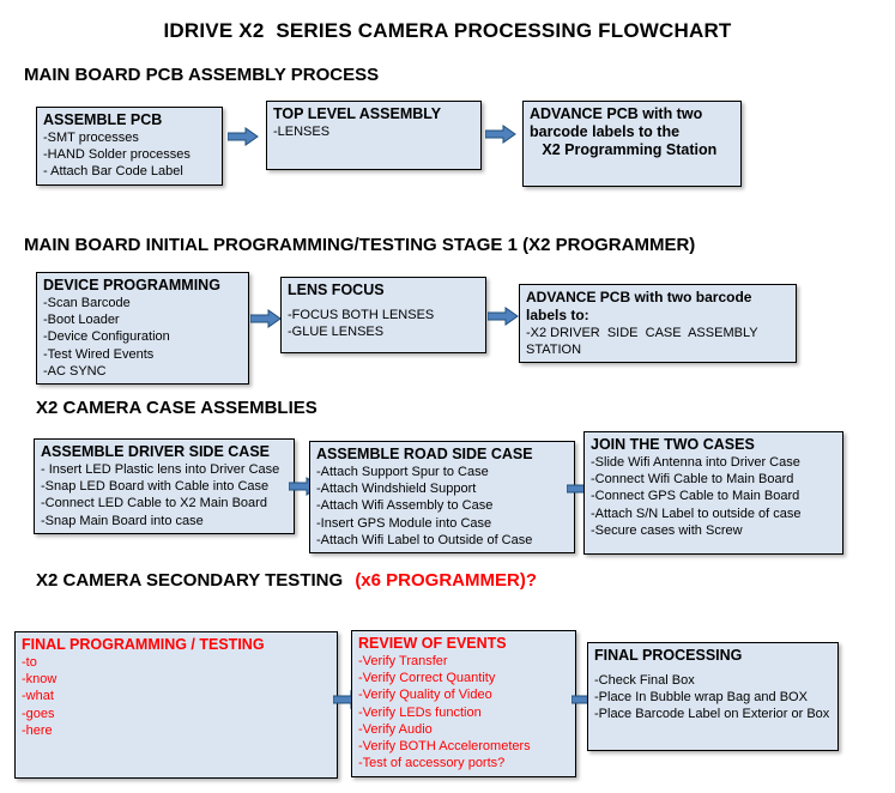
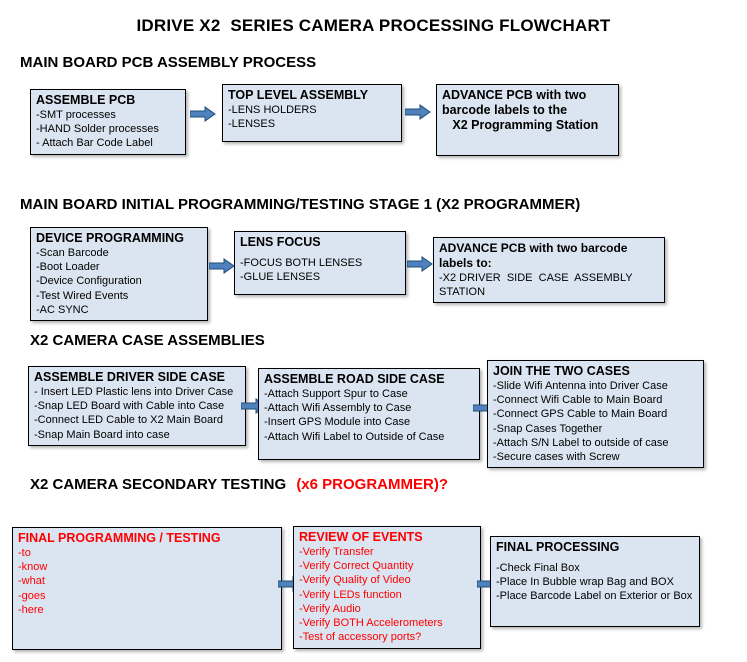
  IDRIVE X2 SERIES CAMERA PROCESSING FLOWCHART
  MAIN BOARD PCB ASSEMBLY PROCESS
  ASSEMBLE PCB
  -SMT processes
  -HAND Solder processes
  - Attach Bar Code Label
  TOP LEVEL ASSEMBLY
+ -LENS HOLDERS
  -LENSES
  ADVANCE PCB with two barcode labels to the
  X2 Programming Station
  MAIN BOARD INITIAL PROGRAMMING/TESTING STAGE 1 (X2 PROGRAMMER)
  DEVICE PROGRAMMING
  -Scan Barcode
  -Boot Loader
  -Device Configuration
  -Test Wired Events
  -AC SYNC
  LENS FOCUS
  -FOCUS BOTH LENSES
  -GLUE LENSES
  ADVANCE PCB with two barcode labels to:
  -X2 DRIVER SIDE CASE ASSEMBLY STATION
  X2 CAMERA CASE ASSEMBLIES
  ASSEMBLE DRIVER SIDE CASE
  - Insert LED Plastic lens into Driver Case
  -Snap LED Board with Cable into Case
  -Connect LED Cable to X2 Main Board
  -Snap Main Board into case
  ASSEMBLE ROAD SIDE CASE
  -Attach Support Spur to Case
- -Attach Windshield Support
  -Attach Wifi Assembly to Case
  -Insert GPS Module into Case
  -Attach Wifi Label to Outside of Case
  JOIN THE TWO CASES
  -Slide Wifi Antenna into Driver Case
  -Connect Wifi Cable to Main Board
  -Connect GPS Cable to Main Board
+ -Snap Cases Together
  -Attach S/N Label to outside of case
  -Secure cases with Screw
  X2 CAMERA SECONDARY TESTING (x6 PROGRAMMER)?
  FINAL PROGRAMMING / TESTING
  -to
  -know
  -what
  -goes
  -here
  REVIEW OF EVENTS
  -Verify Transfer
  -Verify Correct Quantity
  -Verify Quality of Video
  -Verify LEDs function
  -Verify Audio
  -Verify BOTH Accelerometers
  -Test of accessory ports?
  FINAL PROCESSING
  -Check Final Box
  -Place In Bubble wrap Bag and BOX
  -Place Barcode Label on Exterior or Box
